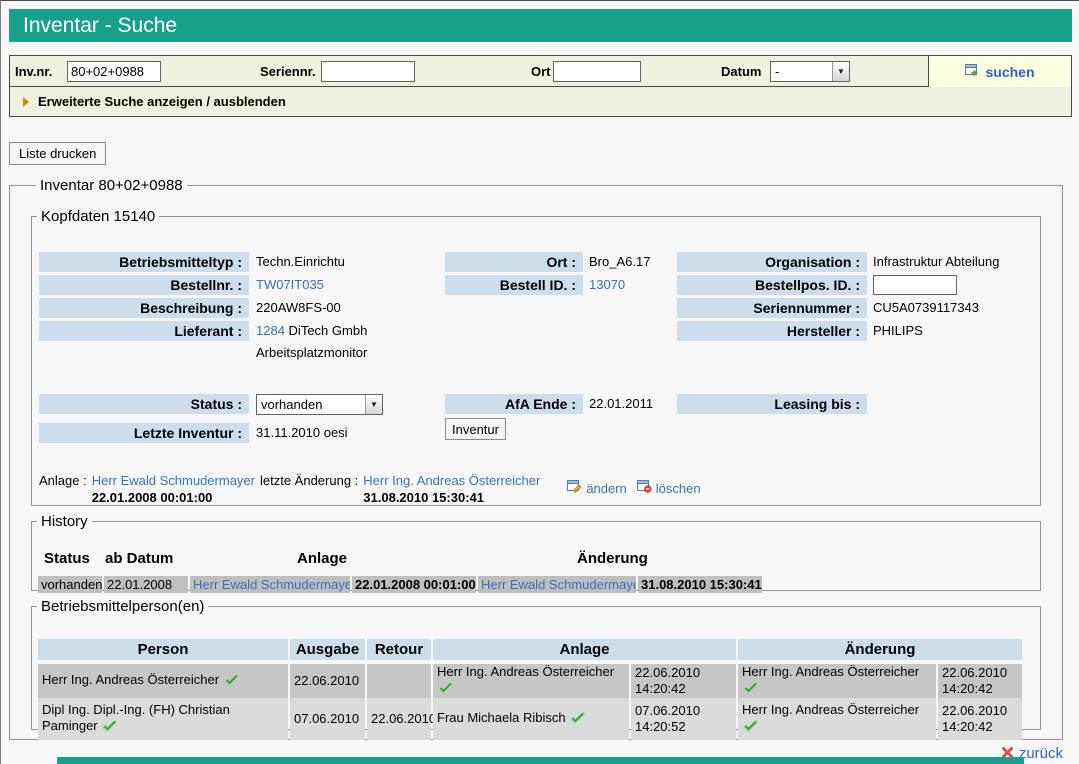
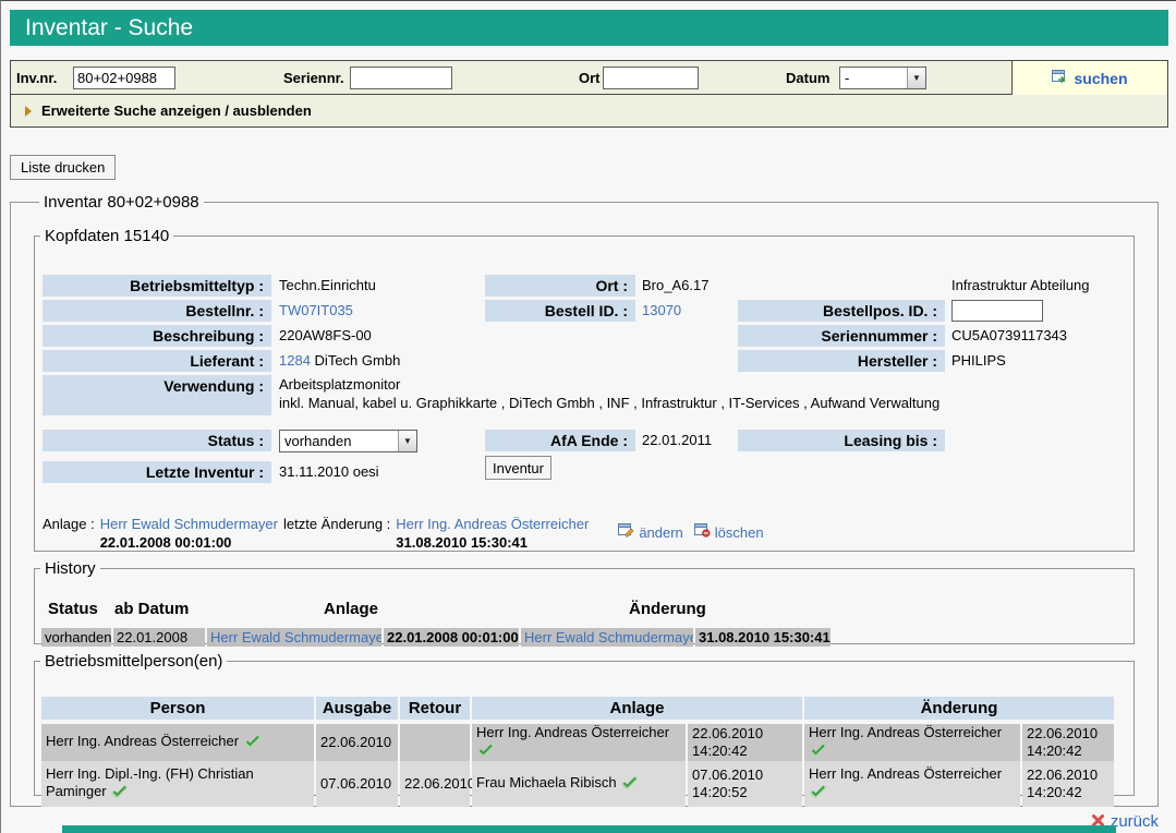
  Inventar - Suche
  Inv.nr.
  80+02+0988
  Seriennr.
  Ort
  Datum
  -
  ▼
  suchen
  Erweiterte Suche anzeigen / ausblenden
  Liste drucken
  Inventar 80+02+0988
  Kopfdaten 15140
  Betriebsmitteltyp :
  Techn.Einrichtu
  Ort :
  Bro_A6.17
- Organisation :
  Infrastruktur Abteilung
  Bestellnr. :
  TW07IT035
  Bestell ID. :
  13070
  Bestellpos. ID. :
  Beschreibung :
  220AW8FS-00
  Seriennummer :
  CU5A0739117343
  Lieferant :
  1284 DiTech Gmbh
  Hersteller :
  PHILIPS
+ Verwendung :
  Arbeitsplatzmonitor
+ inkl. Manual, kabel u. Graphikkarte , DiTech Gmbh , INF , Infrastruktur , IT-Services , Aufwand Verwaltung
  Status :
  vorhanden
  ▼
  AfA Ende :
  22.01.2011
  Leasing bis :
  Inventur
  Letzte Inventur :
  31.11.2010 oesi
  Anlage :
  Herr Ewald Schmudermayer
  22.01.2008 00:01:00
  letzte Änderung :
  Herr Ing. Andreas Österreicher
  31.08.2010 15:30:41
  ändern
  löschen
  History
  Status
  ab Datum
  Anlage
  Änderung
  vorhanden
  22.01.2008
  Herr Ewald Schmudermaye
  22.01.2008 00:01:00
  Herr Ewald Schmudermay
  31.08.2010 15:30:41
  Betriebsmittelperson(en)
  Person
  Ausgabe
  Retour
  Anlage
  Änderung
  Herr Ing. Andreas Österreicher
  22.06.2010
  Herr Ing. Andreas Österreicher
  22.06.2010
  14:20:42
  Herr Ing. Andreas Österreicher
  22.06.2010
  14:20:42
- Dipl Ing. Dipl.-Ing. (FH) Christian Paminger
+ Herr Ing. Dipl.-Ing. (FH) Christian Paminger
  07.06.2010
  22.06.201
  Frau Michaela Ribisch
  07.06.2010
  14:20:52
  Herr Ing. Andreas Österreicher
  22.06.2010
  14:20:42
  zurück
